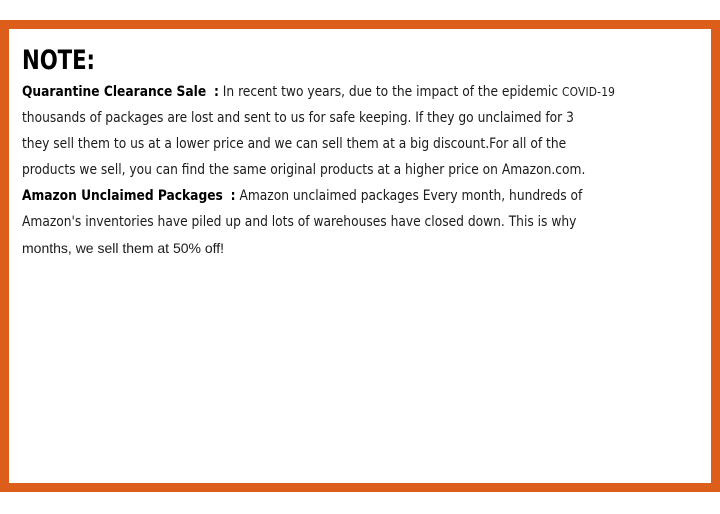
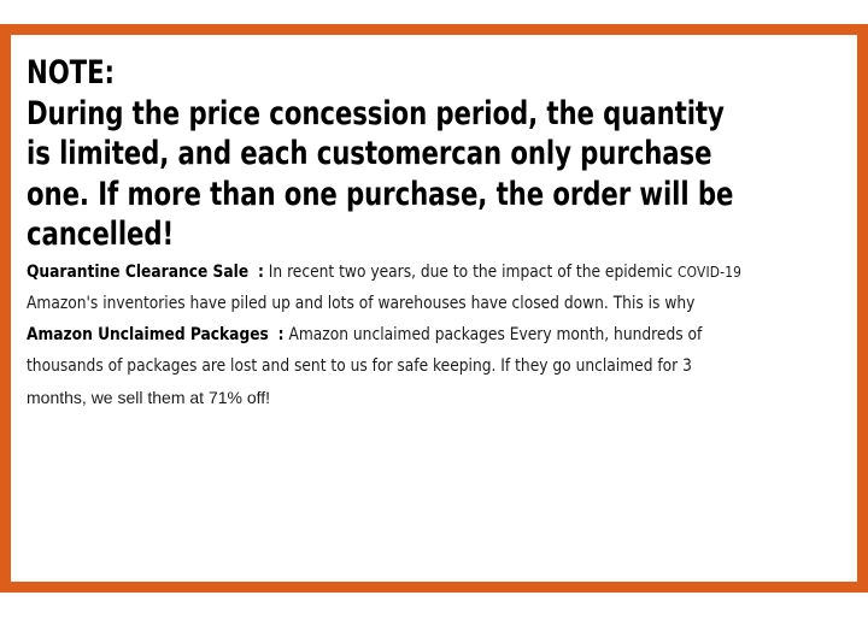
  NOTE:
+ During the price concession period, the quantity
+ is limited, and each customercan only purchase
+ one. If more than one purchase, the order will be
+ cancelled!
  Quarantine Clearance Sale : In recent two years, due to the impact of the epidemic COVID-19
- thousands of packages are lost and sent to us for safe keeping. If they go unclaimed for 3
+ Amazon's inventories have piled up and lots of warehouses have closed down. This is why
- they sell them to us at a lower price and we can sell them at a big discount.For all of the
- products we sell, you can find the same original products at a higher price on Amazon.com.
  Amazon Unclaimed Packages : Amazon unclaimed packages Every month, hundreds of
- Amazon's inventories have piled up and lots of warehouses have closed down. This is why
+ thousands of packages are lost and sent to us for safe keeping. If they go unclaimed for 3
- months, we sell them at 50% off!
+ months, we sell them at 71% off!
